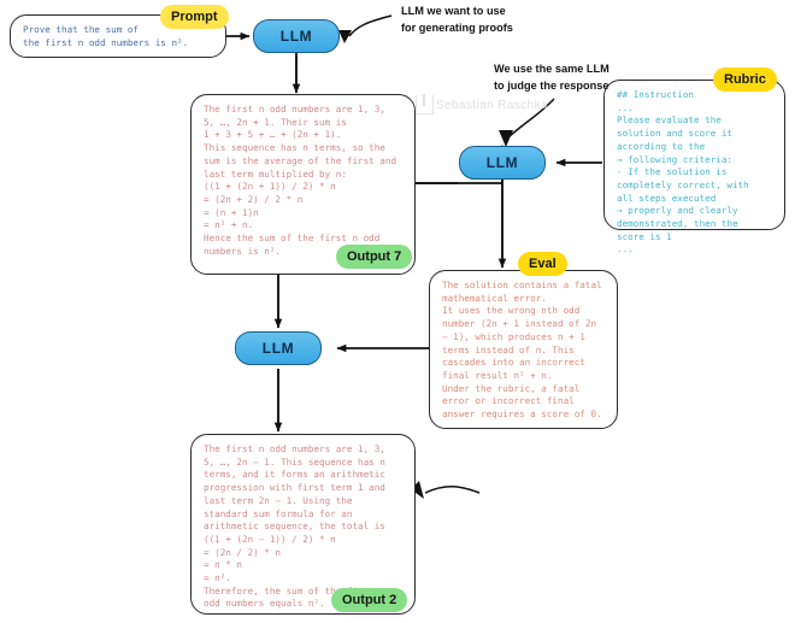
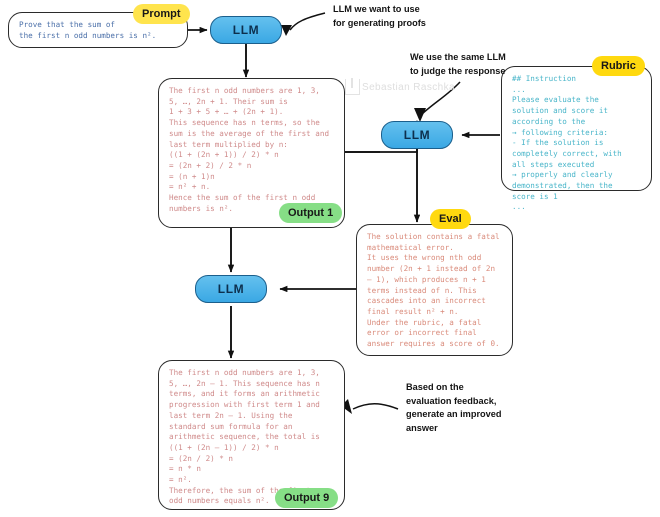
  Sebastian Raschka
  Prove that the sum of
  the first n odd numbers is n².
  Prompt
  LLM
  LLM we want to use
  for generating proofs
  The first n odd numbers are 1, 3,
  5, …, 2n + 1. Their sum is
  1 + 3 + 5 + … + (2n + 1).
  This sequence has n terms, so the
  sum is the average of the first and
  last term multiplied by n:
  ((1 + (2n + 1)) / 2) * n
  = (2n + 2) / 2 * n
  = (n + 1)n
  = n² + n.
  Hence the sum of the first n odd
  numbers is n².
- Output 7
+ Output 1
  ## Instruction
  ...
  Please evaluate the
  solution and score it
  according to the
  → following criteria:
  - If the solution is
  completely correct, with
  all steps executed
  → properly and clearly
  demonstrated, then the
  score is 1
  ...
  Rubric
  We use the same LLM
  to judge the response
  LLM
  The solution contains a fatal
  mathematical error.
  It uses the wrong nth odd
  number (2n + 1 instead of 2n
  – 1), which produces n + 1
  terms instead of n. This
  cascades into an incorrect
  final result n² + n.
  Under the rubric, a fatal
  error or incorrect final
  answer requires a score of 0.
  Eval
  LLM
  The first n odd numbers are 1, 3,
  5, …, 2n – 1. This sequence has n
  terms, and it forms an arithmetic
  progression with first term 1 and
  last term 2n – 1. Using the
  standard sum formula for an
  arithmetic sequence, the total is
  ((1 + (2n – 1)) / 2) * n
  = (2n / 2) * n
  = n * n
  = n².
  Therefore, the sum of th
  odd numbers equals n².
- Output 2
+ Output 9
+ Based on the
+ evaluation feedback,
+ generate an improved
+ answer
